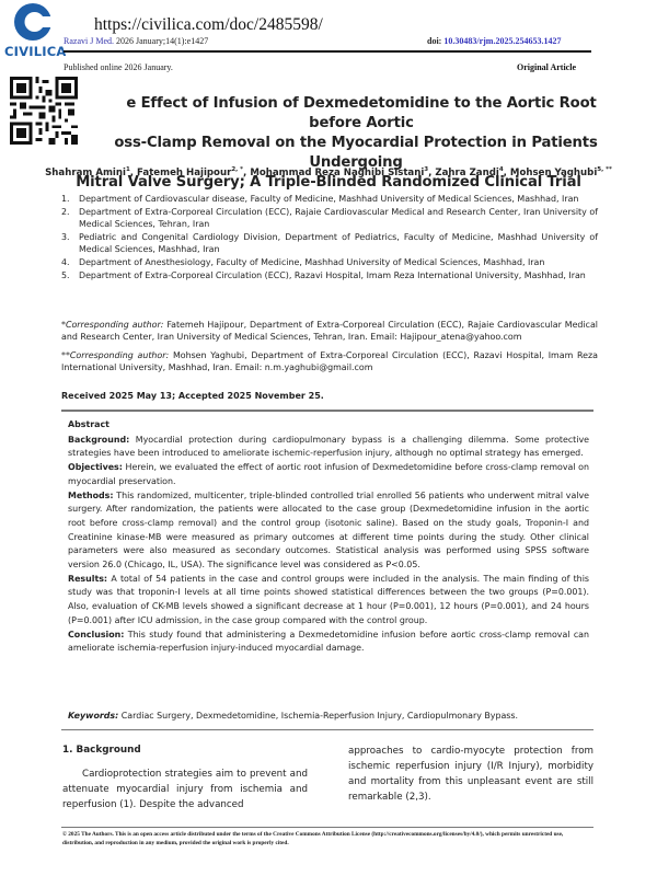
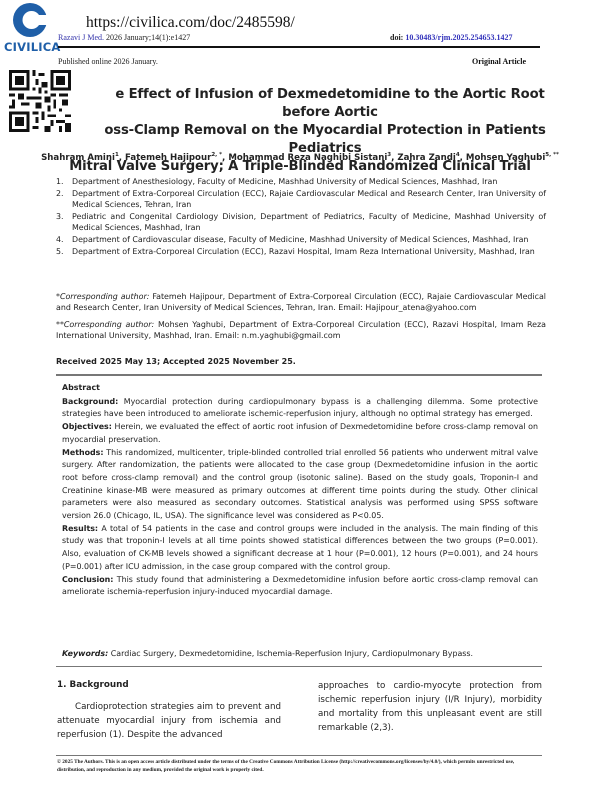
  CIVILICA
  https://civilica.com/doc/2485598/
  Razavi J Med. 2026 January;14(1):e1427
  doi: 10.30483/rjm.2025.254653.1427
  Published online 2026 January.
  Original Article
  e Effect of Infusion of Dexmedetomidine to the Aortic Root before Aortic
- oss-Clamp Removal on the Myocardial Protection in Patients Undergoing
+ oss-Clamp Removal on the Myocardial Protection in Patients Pediatrics
  Mitral Valve Surgery; A Triple-Blinded Randomized Clinical Trial
  Shahram Amini , Fatemeh Hajipour , Mohammad Reza Naghibi Sistani , Zahra Zandi , Mohsen Yaghubi
  1.
- Department of Cardiovascular disease, Faculty of Medicine, Mashhad University of Medical Sciences, Mashhad, Iran
+ Department of Anesthesiology, Faculty of Medicine, Mashhad University of Medical Sciences, Mashhad, Iran
  2.
  Department of Extra-Corporeal Circulation (ECC), Rajaie Cardiovascular Medical and Research Center, Iran University of Medical Sciences, Tehran, Iran
  3.
  Pediatric and Congenital Cardiology Division, Department of Pediatrics, Faculty of Medicine, Mashhad University of Medical Sciences, Mashhad, Iran
  4.
- Department of Anesthesiology, Faculty of Medicine, Mashhad University of Medical Sciences, Mashhad, Iran
+ Department of Cardiovascular disease, Faculty of Medicine, Mashhad University of Medical Sciences, Mashhad, Iran
  5.
  Department of Extra-Corporeal Circulation (ECC), Razavi Hospital, Imam Reza International University, Mashhad, Iran
  *Corresponding author: Fatemeh Hajipour, Department of Extra-Corporeal Circulation (ECC), Rajaie Cardiovascular Medical and Research Center, Iran University of Medical Sciences, Tehran, Iran. Email: Hajipour_atena@yahoo.com
  **Corresponding author: Mohsen Yaghubi, Department of Extra-Corporeal Circulation (ECC), Razavi Hospital, Imam Reza International University, Mashhad, Iran. Email: n.m.yaghubi@gmail.com
  Received 2025 May 13; Accepted 2025 November 25.
  Abstract
  Background: Myocardial protection during cardiopulmonary bypass is a challenging dilemma. Some protective strategies have been introduced to ameliorate ischemic-reperfusion injury, although no optimal strategy has emerged.
  Objectives: Herein, we evaluated the effect of aortic root infusion of Dexmedetomidine before cross-clamp removal on myocardial preservation.
  Methods: This randomized, multicenter, triple-blinded controlled trial enrolled 56 patients who underwent mitral valve surgery. After randomization, the patients were allocated to the case group (Dexmedetomidine infusion in the aortic root before cross-clamp removal) and the control group (isotonic saline). Based on the study goals, Troponin-I and Creatinine kinase-MB were measured as primary outcomes at different time points during the study. Other clinical parameters were also measured as secondary outcomes. Statistical analysis was performed using SPSS software version 26.0 (Chicago, IL, USA). The significance level was considered as P<0.05.
  Results: A total of 54 patients in the case and control groups were included in the analysis. The main finding of this study was that troponin-I levels at all time points showed statistical differences between the two groups (P=0.001). Also, evaluation of CK-MB levels showed a significant decrease at 1 hour (P=0.001), 12 hours (P=0.001), and 24 hours (P=0.001) after ICU admission, in the case group compared with the control group.
  Conclusion: This study found that administering a Dexmedetomidine infusion before aortic cross-clamp removal can ameliorate ischemia-reperfusion injury-induced myocardial damage.
  Keywords: Cardiac Surgery, Dexmedetomidine, Ischemia-Reperfusion Injury, Cardiopulmonary Bypass.
  1. Background
  Cardioprotection strategies aim to prevent and attenuate myocardial injury from ischemia and reperfusion (1). Despite the advanced
  approaches to cardio-myocyte protection from ischemic reperfusion injury (I/R Injury), morbidity and mortality from this unpleasant event are still remarkable (2,3).
